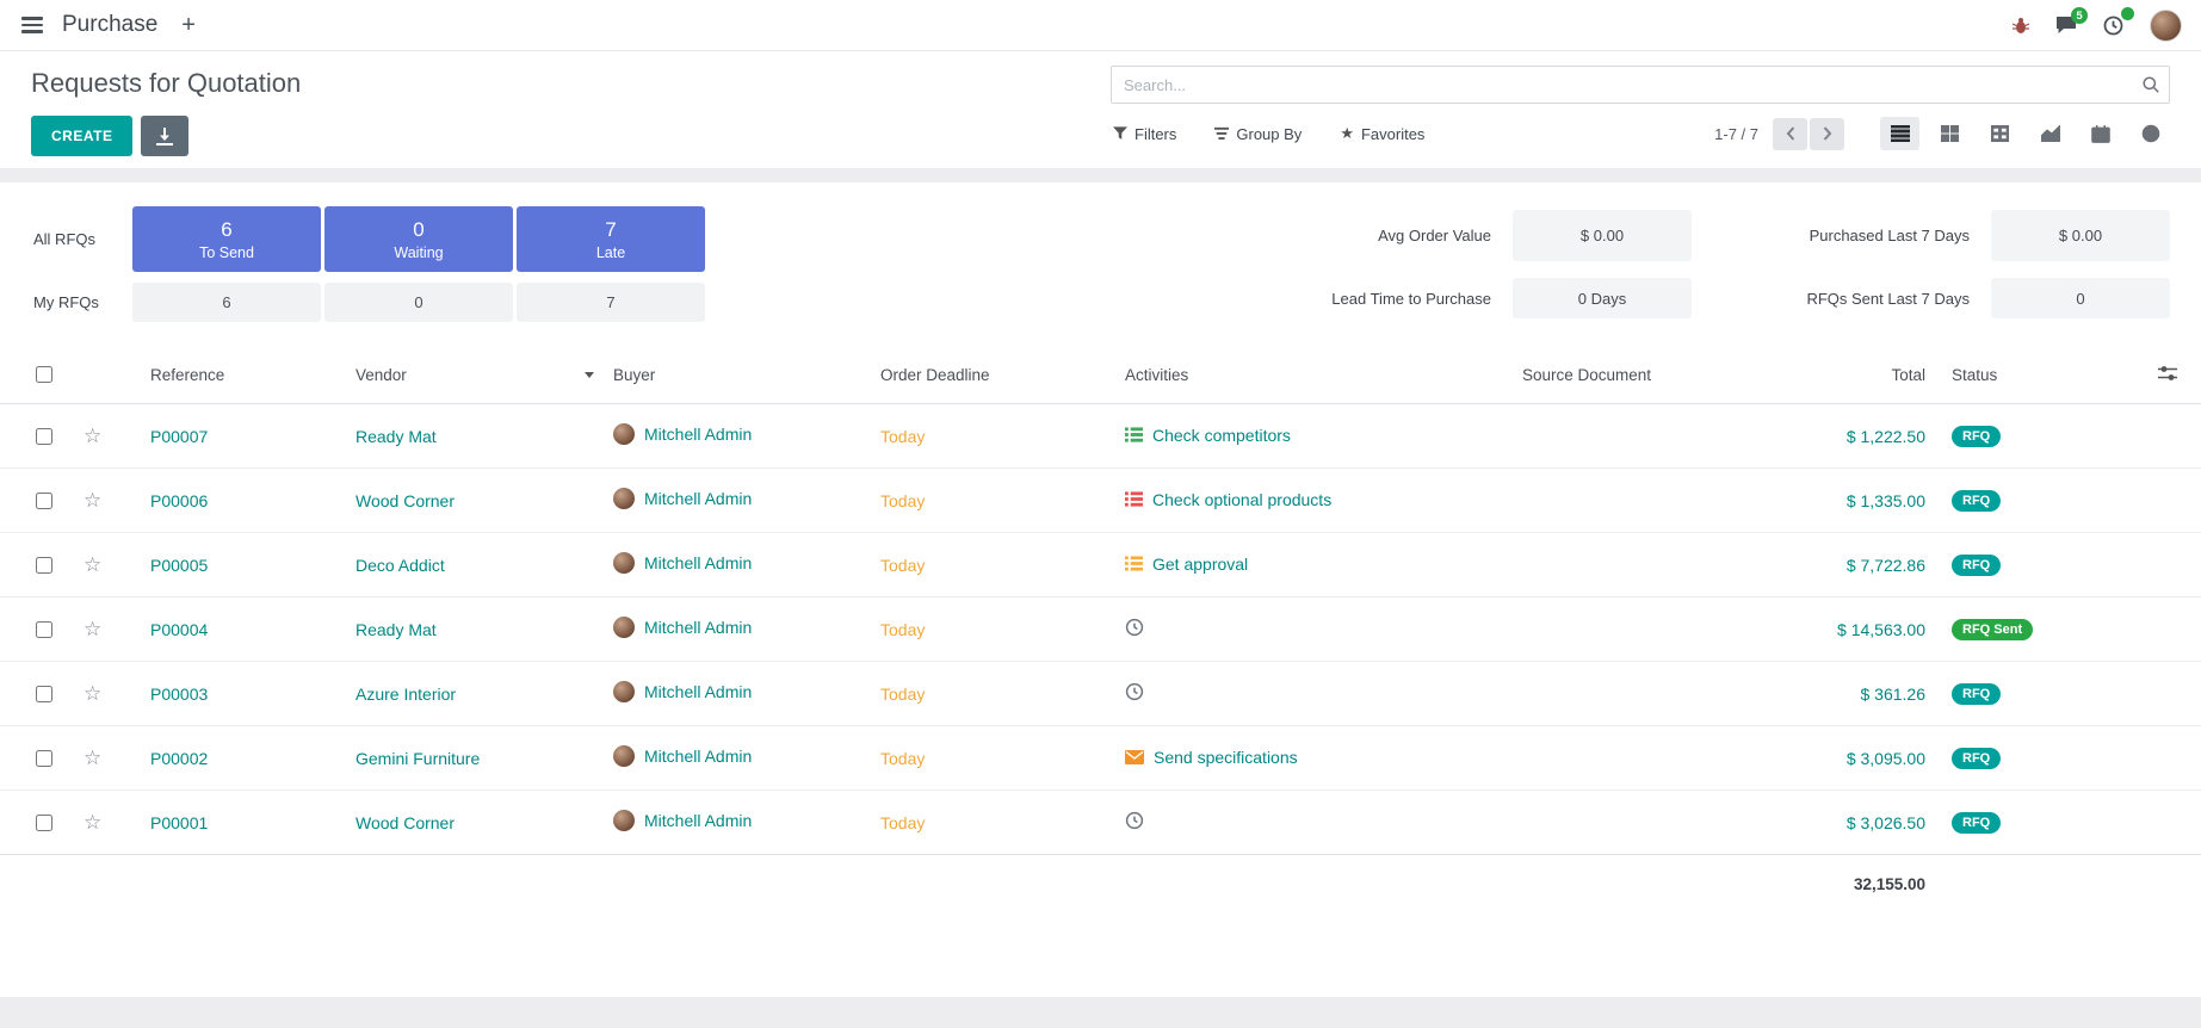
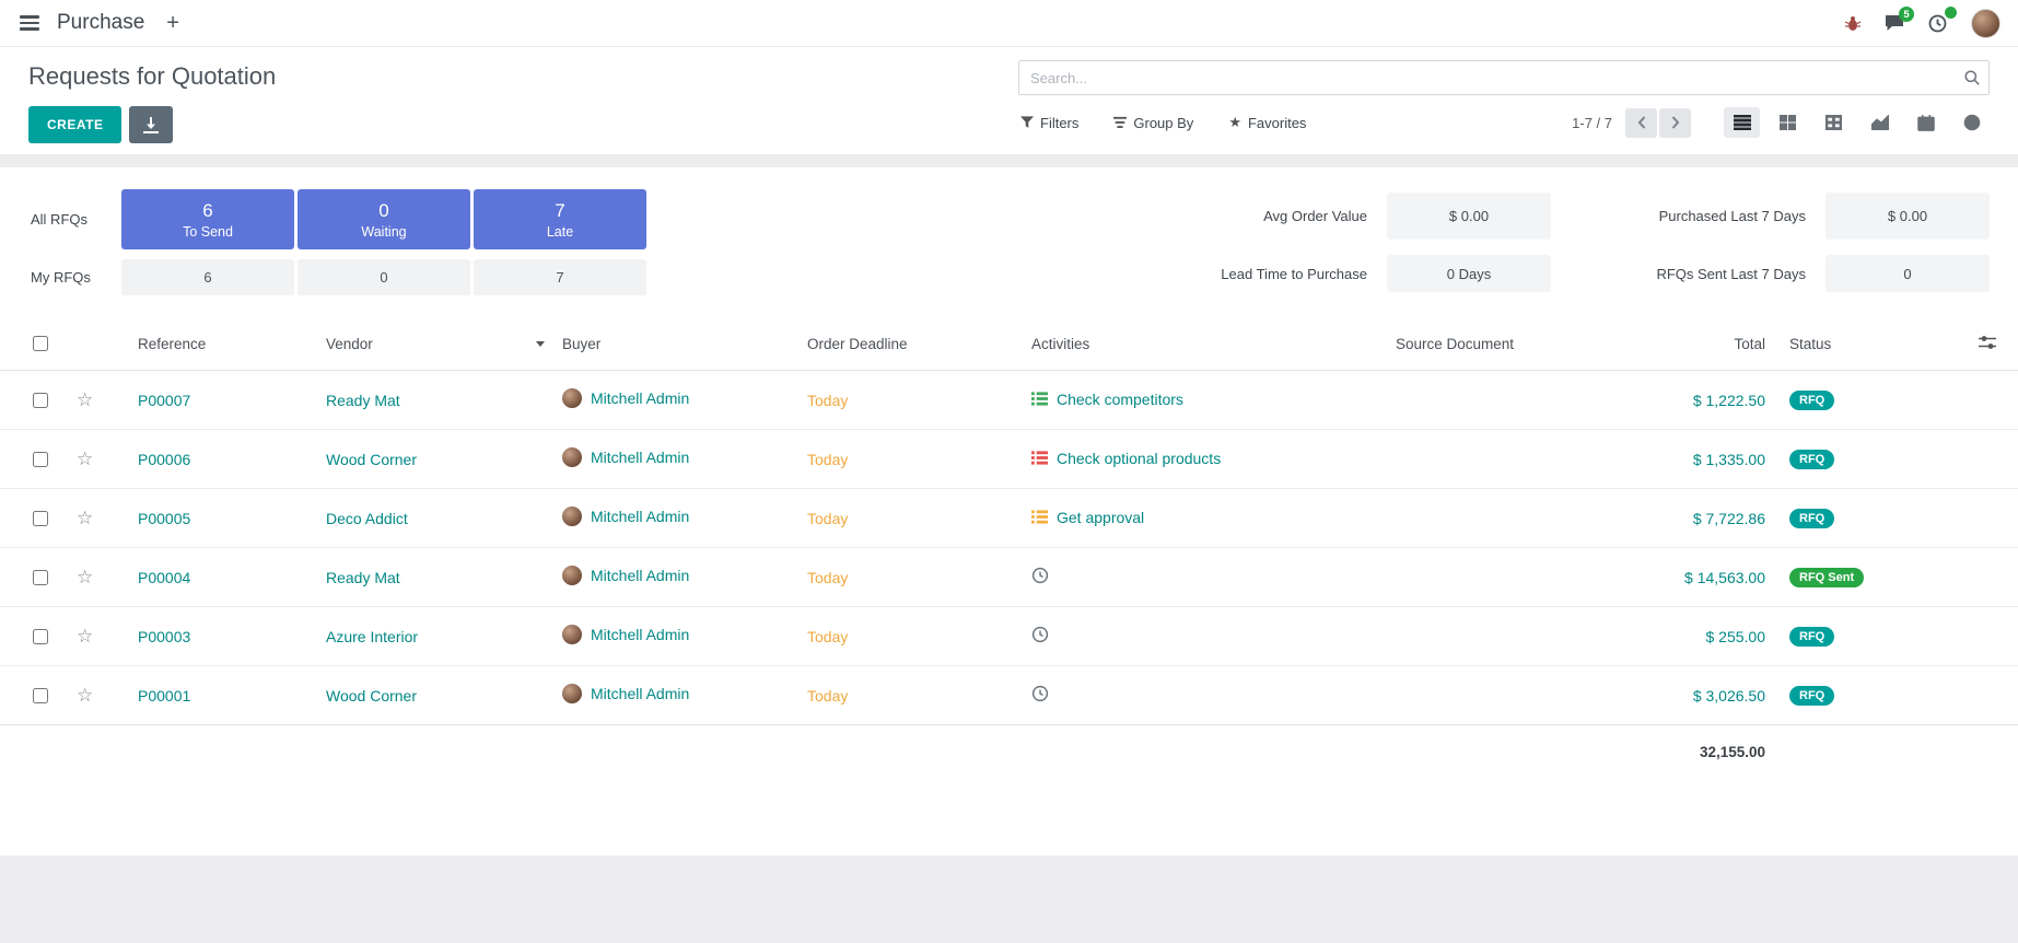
  Purchase
  +
  5
  Requests for Quotation
  CREATE
  Search...
  Filters
  Group By
  ★
  Favorites
  1-7 / 7
  All RFQs
  6
  To Send
  0
  Waiting
  7
  Late
  My RFQs
  6
  0
  7
  Avg Order Value
  $ 0.00
  Purchased Last 7 Days
  $ 0.00
  Lead Time to Purchase
  0 Days
  RFQs Sent Last 7 Days
  0
  		Reference	Vendor	Buyer	Order Deadline	Activities	Source Document	Total	Status
  	☆	P00007	Ready Mat	Mitchell Admin	Today	Check competitors		$ 1,222.50	RFQ
  	☆	P00006	Wood Corner	Mitchell Admin	Today	Check optional products		$ 1,335.00	RFQ
  	☆	P00005	Deco Addict	Mitchell Admin	Today	Get approval		$ 7,722.86	RFQ
  	☆	P00004	Ready Mat	Mitchell Admin	Today			$ 14,563.00	RFQ Sent
- 	☆	P00003	Azure Interior	Mitchell Admin	Today			$ 361.26	RFQ
+ 	☆	P00003	Azure Interior	Mitchell Admin	Today			$ 255.00	RFQ
- 	☆	P00002	Gemini Furniture	Mitchell Admin	Today	Send specifications		$ 3,095.00	RFQ
  	☆	P00001	Wood Corner	Mitchell Admin	Today			$ 3,026.50	RFQ
  	32,155.00
